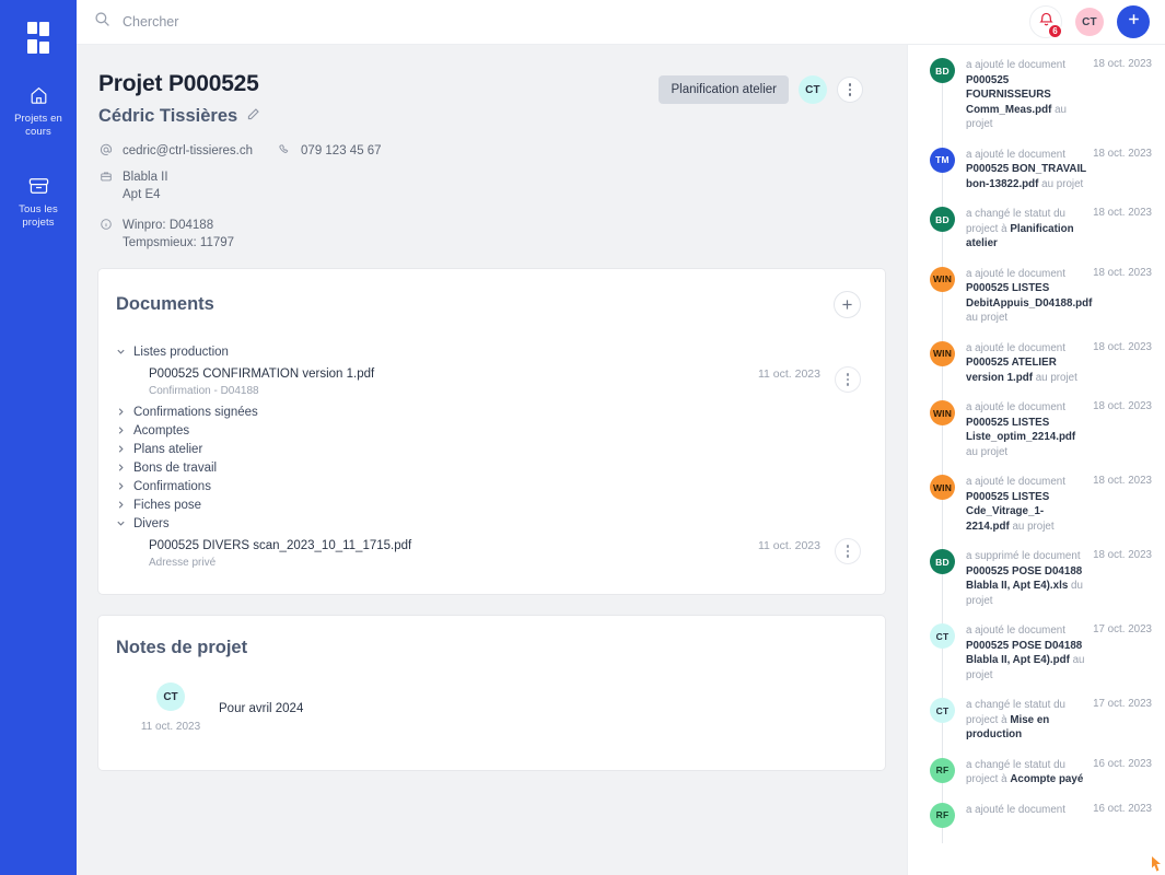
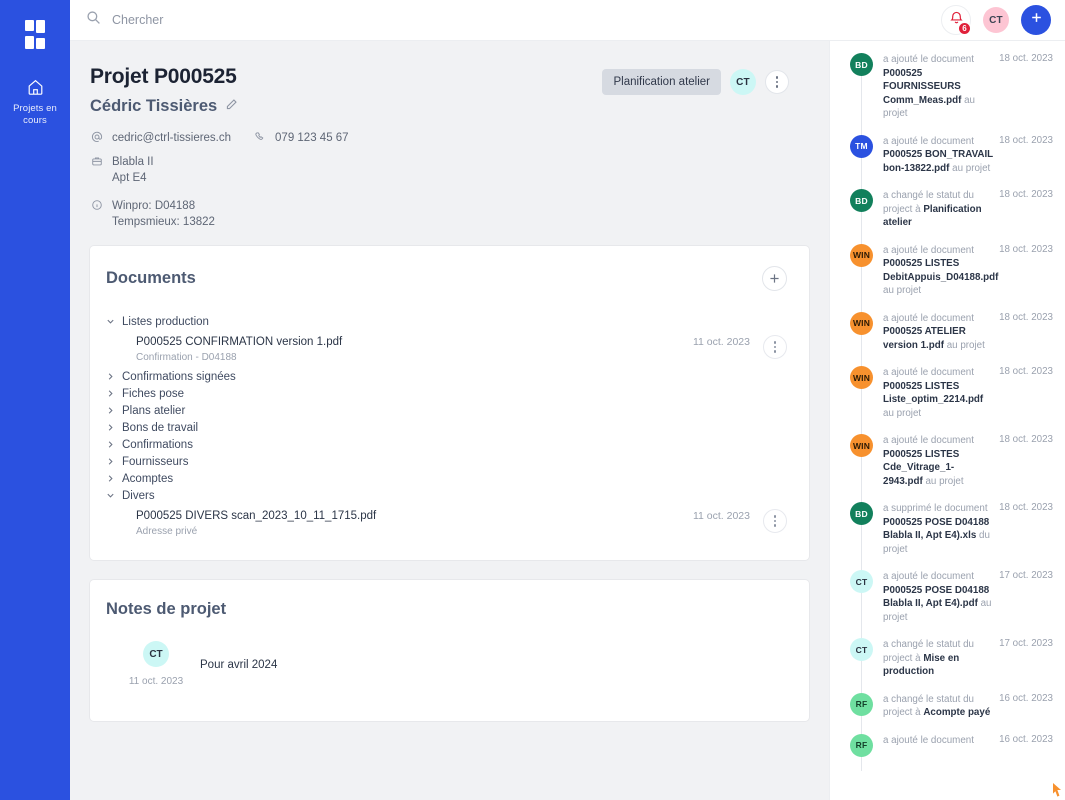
  Projets en cours
- Tous les projets
  Chercher
  6
  CT
  Projet P000525
  Cédric Tissières
  Planification atelier
  CT
  cedric@ctrl-tissieres.ch
  079 123 45 67
  Blabla II
  Apt E4
  Winpro: D04188
- Tempsmieux: 11797
+ Tempsmieux: 13822
  Documents
  Listes production
  P000525 CONFIRMATION version 1.pdf
  Confirmation - D04188
  11 oct. 2023
  Confirmations signées
- Acomptes
+ Fiches pose
  Plans atelier
  Bons de travail
  Confirmations
+ Fournisseurs
- Fiches pose
+ Acomptes
  Divers
  P000525 DIVERS scan_2023_10_11_1715.pdf
  Adresse privé
  11 oct. 2023
  Notes de projet
  CT
  11 oct. 2023
  Pour avril 2024
  BD
  a ajouté le document P000525 FOURNISSEURS Comm_Meas.pdf au projet
  18 oct. 2023
  TM
  a ajouté le document P000525 BON_TRAVAIL bon-13822.pdf au projet
  18 oct. 2023
  BD
  a changé le statut du project à Planification atelier
  18 oct. 2023
  WIN
  a ajouté le document P000525 LISTES DebitAppuis_D04188.pdf au projet
  18 oct. 2023
  WIN
  a ajouté le document P000525 ATELIER version 1.pdf au projet
  18 oct. 2023
  WIN
  a ajouté le document P000525 LISTES Liste_optim_2214.pdf au projet
  18 oct. 2023
  WIN
- a ajouté le document P000525 LISTES Cde_Vitrage_1- 2214.pdf au projet
+ a ajouté le document P000525 LISTES Cde_Vitrage_1- 2943.pdf au projet
  18 oct. 2023
  BD
  a supprimé le document P000525 POSE D04188 Blabla II, Apt E4).xls du projet
  18 oct. 2023
  CT
  a ajouté le document P000525 POSE D04188 Blabla II, Apt E4).pdf au projet
  17 oct. 2023
  CT
  a changé le statut du project à Mise en production
  17 oct. 2023
  RF
  a changé le statut du project à Acompte payé
  16 oct. 2023
  RF
  a ajouté le document
  16 oct. 2023
